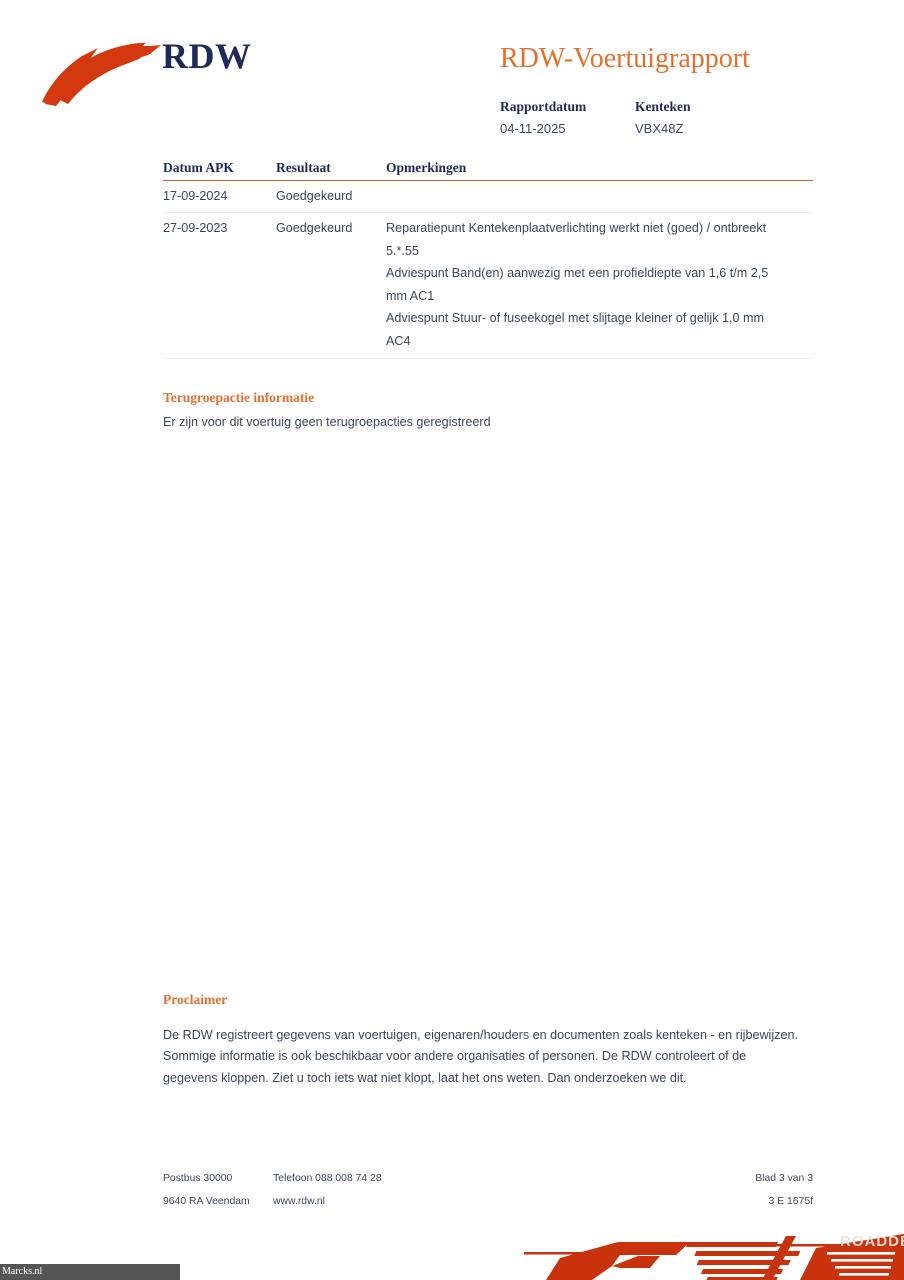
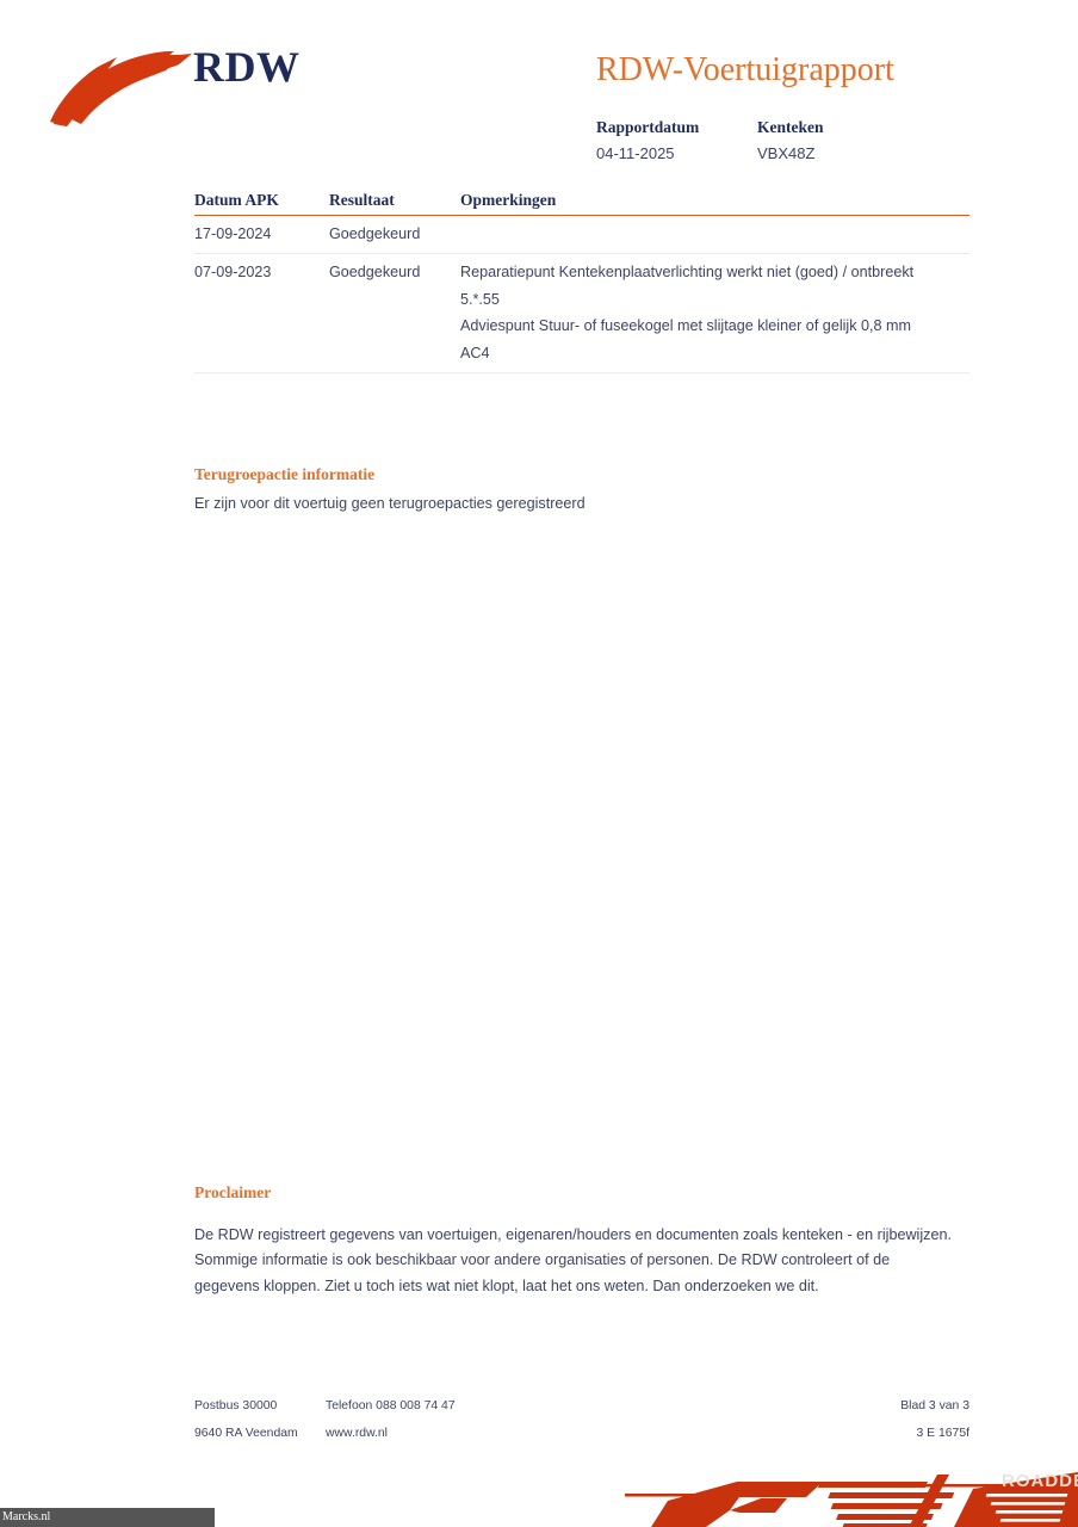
  RDW
  RDW-Voertuigrapport
  Rapportdatum
  04-11-2025
  Kenteken
  VBX48Z
  Datum APK
  Resultaat
  Opmerkingen
  17-09-2024
  Goedgekeurd
- 27-09-2023
+ 07-09-2023
  Goedgekeurd
  Reparatiepunt Kentekenplaatverlichting werkt niet (goed) / ontbreekt 5.*.55
- Adviespunt Band(en) aanwezig met een profieldiepte van 1,6 t/m 2,5 mm AC1
- Adviespunt Stuur- of fuseekogel met slijtage kleiner of gelijk 1,0 mm AC4
+ Adviespunt Stuur- of fuseekogel met slijtage kleiner of gelijk 0,8 mm AC4
  Terugroepactie informatie
  Er zijn voor dit voertuig geen terugroepacties geregistreerd
  Proclaimer
  De RDW registreert gegevens van voertuigen, eigenaren/houders en documenten zoals kenteken - en rijbewijzen. Sommige informatie is ook beschikbaar voor andere organisaties of personen. De RDW controleert of de gegevens kloppen. Ziet u toch iets wat niet klopt, laat het ons weten. Dan onderzoeken we dit.
  Postbus 30000
  9640 RA Veendam
- Telefoon 088 008 74 28
+ Telefoon 088 008 74 47
  www.rdw.nl
  Blad 3 van 3
  3 E 1675f
  ROADD
  Marcks.nl
